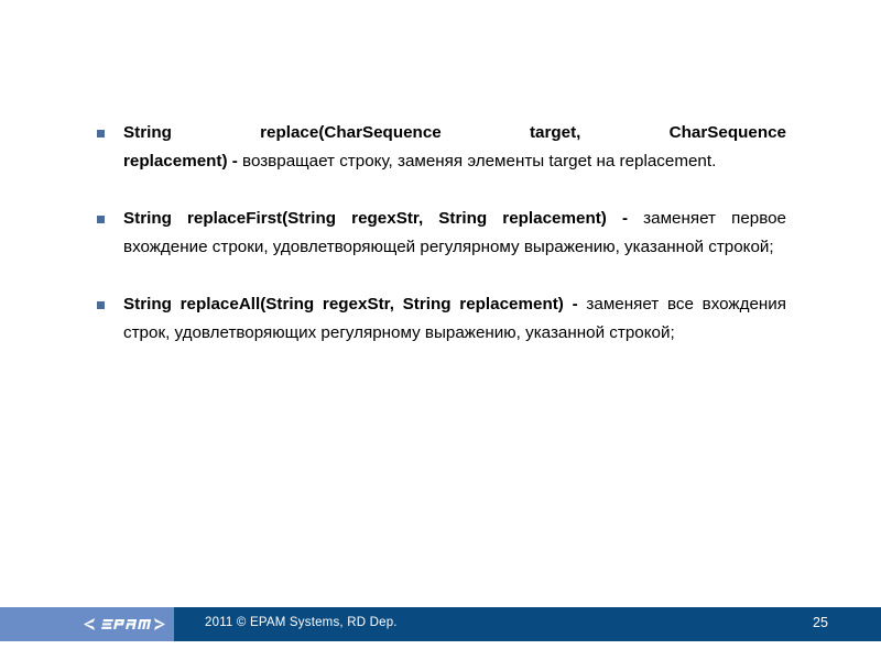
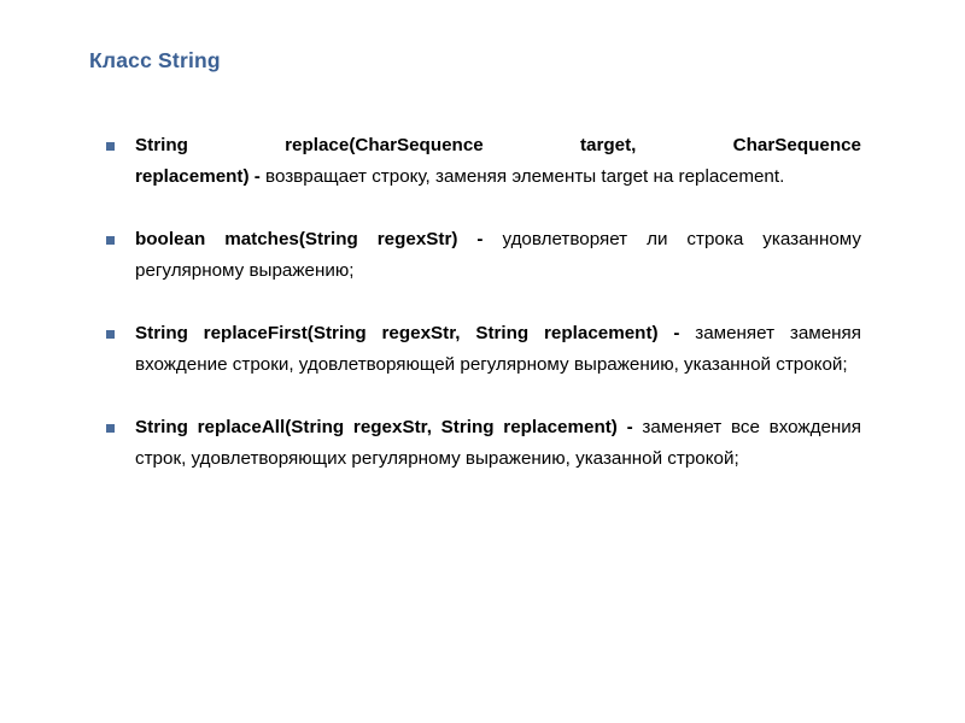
+ Класс String
  String replace(CharSequence target, CharSequence
  replacement) - возвращает строку, заменяя элементы target на replacement.
+ boolean matches(String regexStr) - удовлетворяет ли строка указанному регулярному выражению;
- String replaceFirst(String regexStr, String replacement) - заменяет первое вхождение строки, удовлетворяющей регулярному выражению, указанной строкой;
+ String replaceFirst(String regexStr, String replacement) - заменяет заменяя вхождение строки, удовлетворяющей регулярному выражению, указанной строкой;
  String replaceAll(String regexStr, String replacement) - заменяет все вхождения строк, удовлетворяющих регулярному выражению, указанной строкой;
- 2011 © EPAM Systems, RD Dep.
- 25
